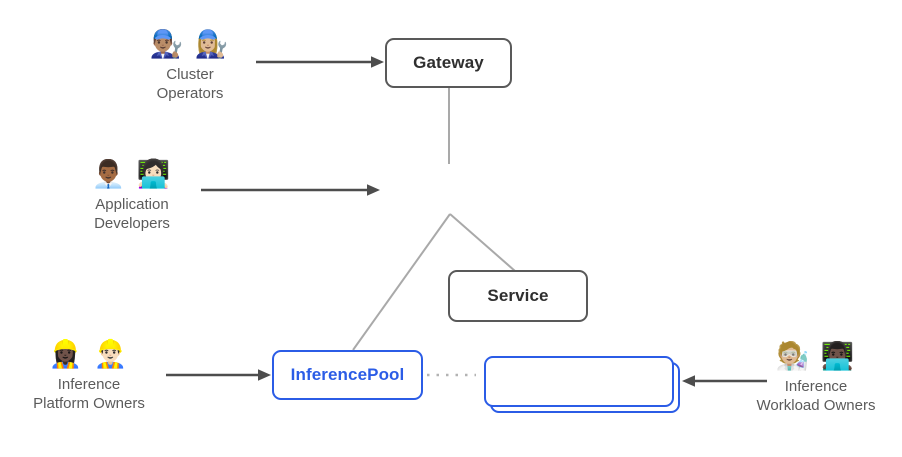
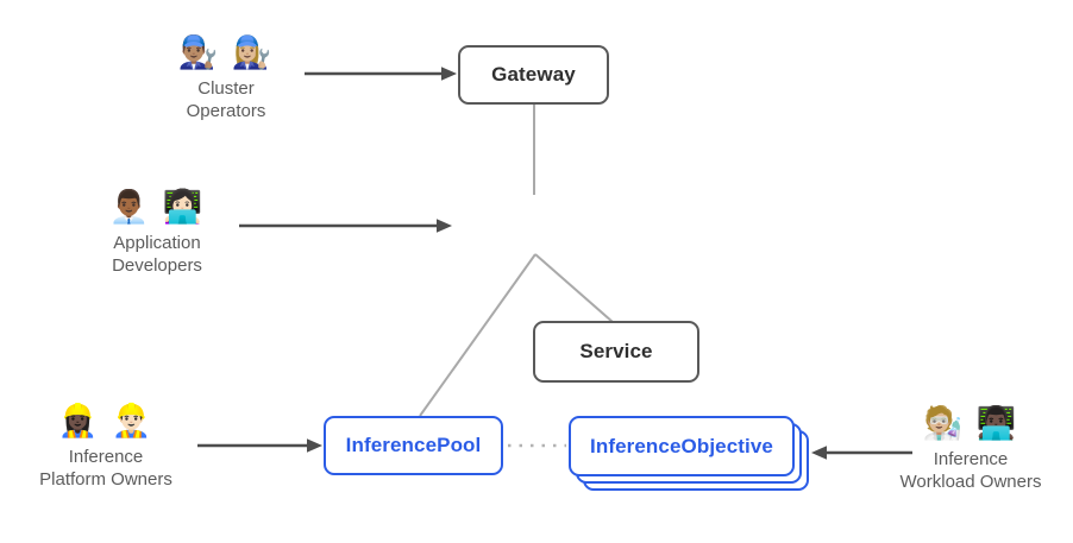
  Gateway
  Service
  InferencePool
+ InferenceObjective
  👨🏽‍🔧 👩🏼‍🔧
  Cluster
  Operators
  👨🏾‍💼 👩🏻‍💻
  Application
  Developers
  👷🏿‍♀️ 👷🏻‍♂️
  Inference
  Platform Owners
  🧑🏼‍🔬 👨🏿‍💻
  Inference
  Workload Owners
